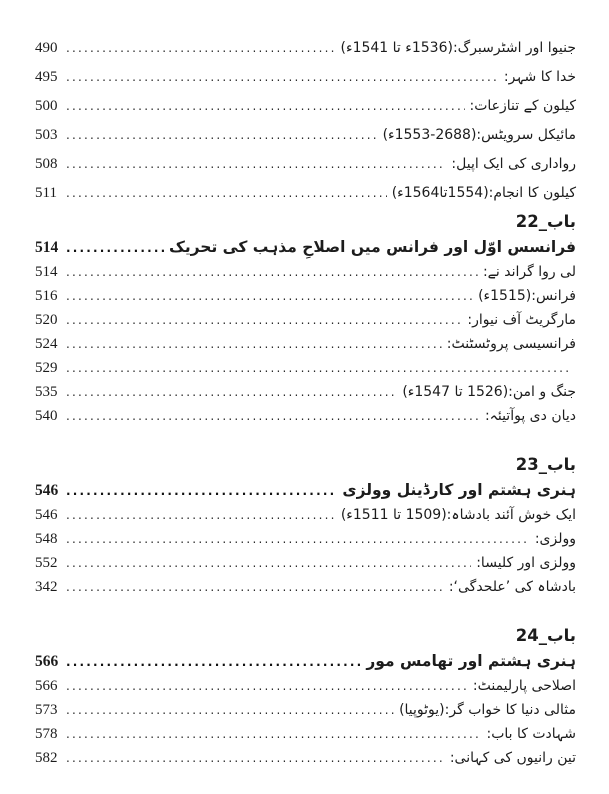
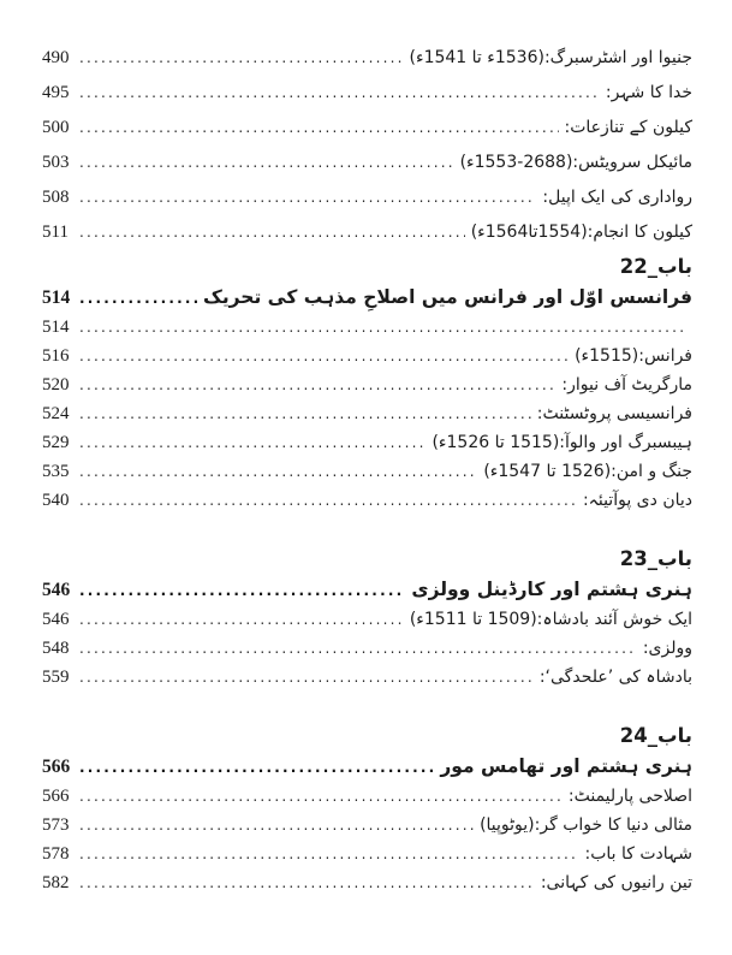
  جنیوا اور اشٹرسبرگ:(1536ء تا 1541ء)
  490
  خدا کا شہر:
  495
  کیلون کے تنازعات:
  500
  مائیکل سرویٹس:(2688-1553ء)
  503
  رواداری کی ایک اپیل:
  508
  کیلون کا انجام:(1554تا1564ء)
  511
  باب_22
  فرانسس اوّل اور فرانس میں اصلاحِ مذہب کی تحریک
  514
- لی روا گراند نے:
  514
  فرانس:(1515ء)
  516
  مارگریٹ آف نیوار:
  520
  فرانسیسی پروٹسٹنٹ:
  524
+ ہیبسبرگ اور والوآ:(1515 تا 1526ء)
  529
  جنگ و امن:(1526 تا 1547ء)
  535
  دیان دی پوآتیئہ:
  540
  باب_23
  ہنری ہشتم اور کارڈینل وولزی
  546
  ایک خوش آئند بادشاہ:(1509 تا 1511ء)
  546
  وولزی:
  548
- وولزی اور کلیسا:
- 552
  بادشاہ کی ’علحدگی‘:
- 342
+ 559
  باب_24
  ہنری ہشتم اور تھامس مور
  566
  اصلاحی پارلیمنٹ:
  566
  مثالی دنیا کا خواب گر:(یوٹوپیا)
  573
  شہادت کا باب:
  578
  تین رانیوں کی کہانی:
  582
